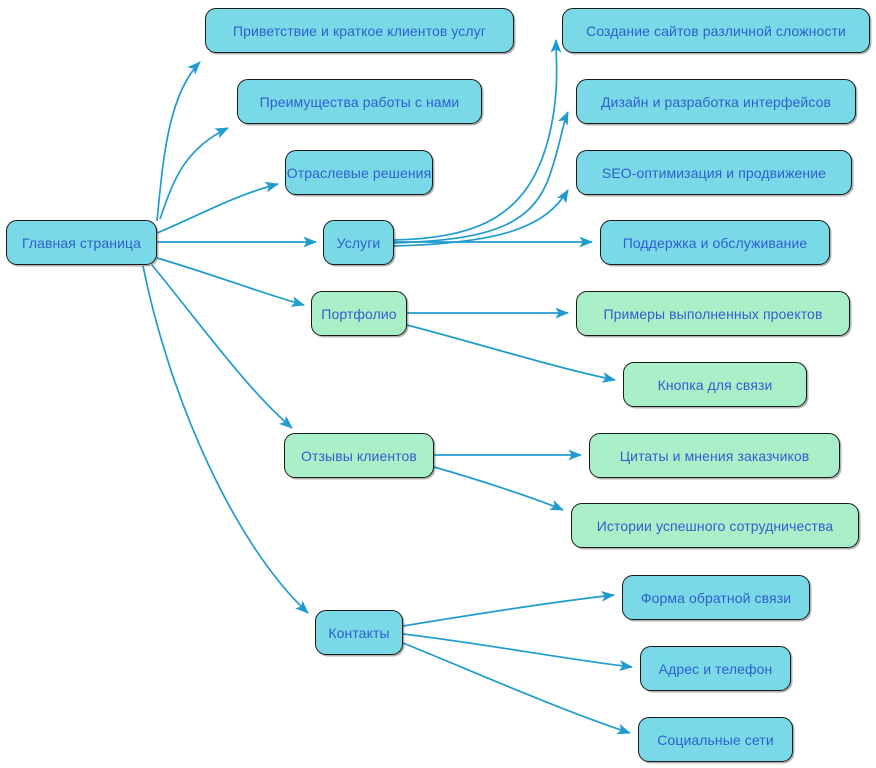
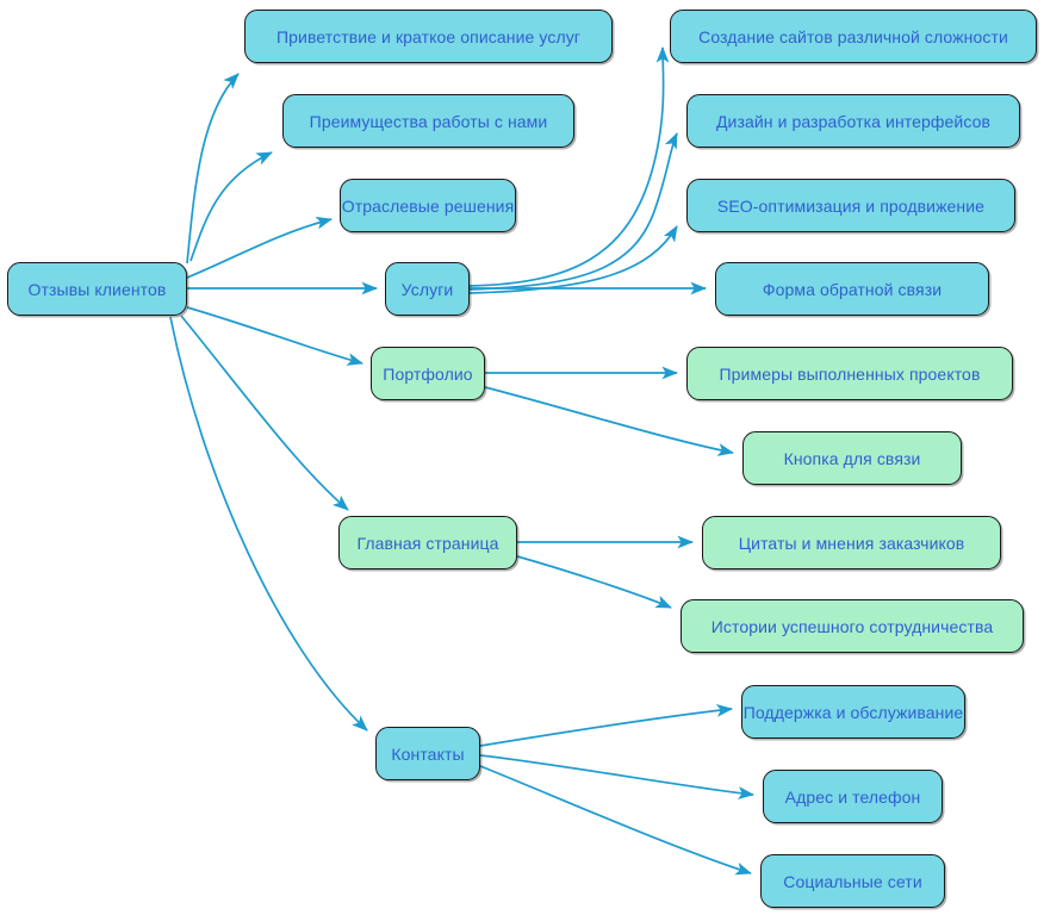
- Главная страница
+ Отзывы клиентов
- Приветствие и краткое клиентов услуг
+ Приветствие и краткое описание услуг
  Преимущества работы с нами
  Отраслевые решения
  Услуги
  Портфолио
- Отзывы клиентов
+ Главная страница
  Контакты
  Создание сайтов различной сложности
  Дизайн и разработка интерфейсов
  SEO-оптимизация и продвижение
- Поддержка и обслуживание
+ Форма обратной связи
  Примеры выполненных проектов
  Кнопка для связи
  Цитаты и мнения заказчиков
  Истории успешного сотрудничества
- Форма обратной связи
+ Поддержка и обслуживание
  Адрес и телефон
  Социальные сети
